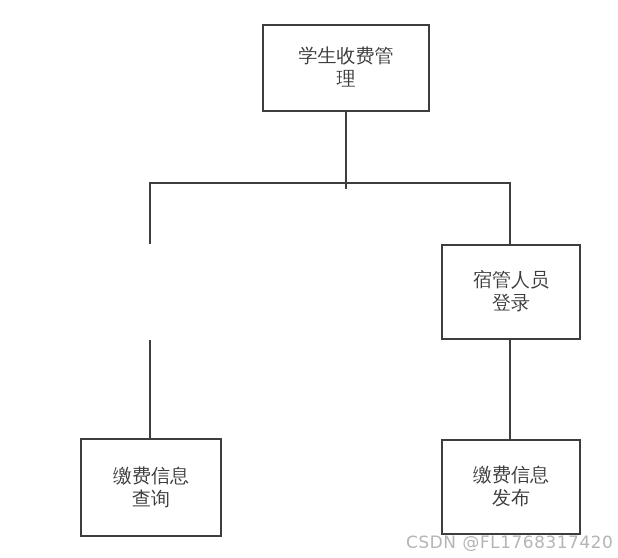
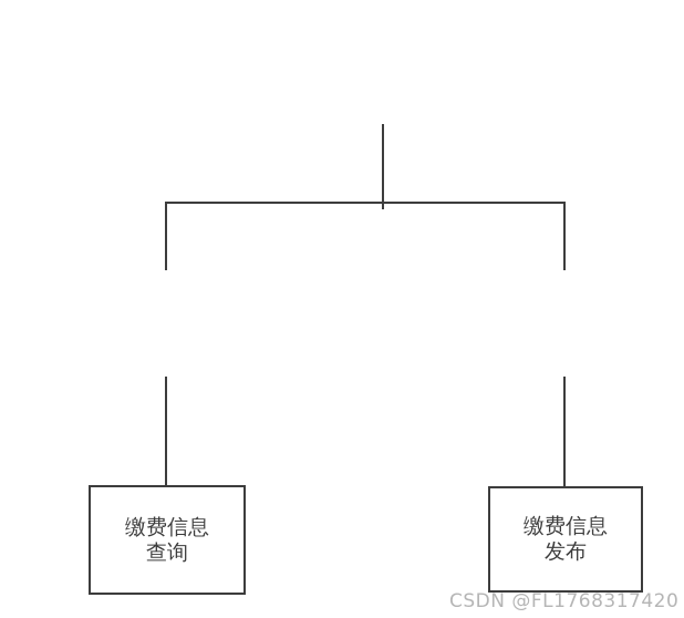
- 学生收费管
- 理
- 宿管人员
- 登录
  缴费信息
  查询
  缴费信息
  发布
  CSDN @FL1768317420
